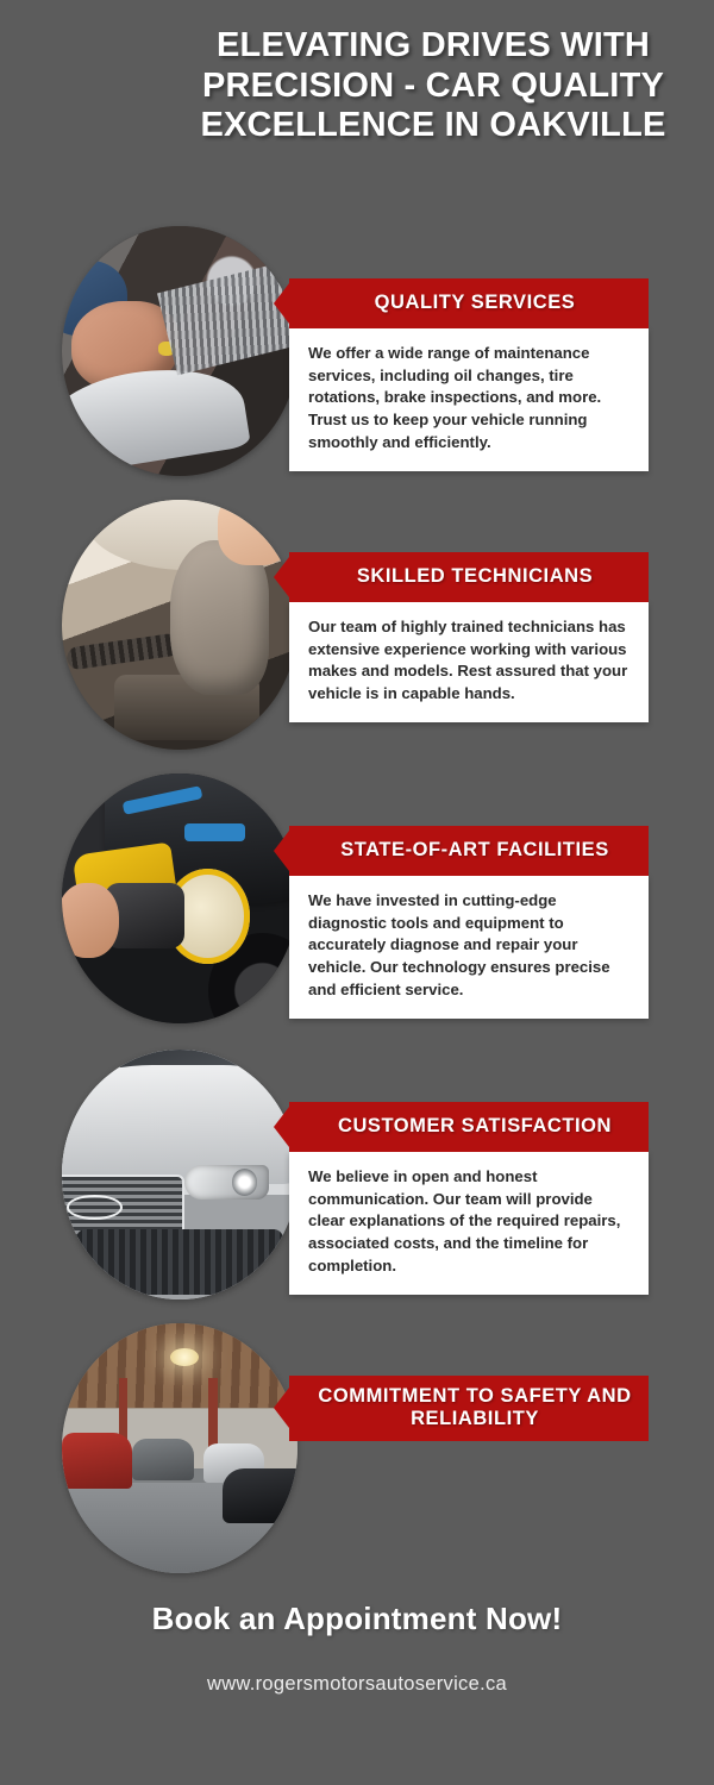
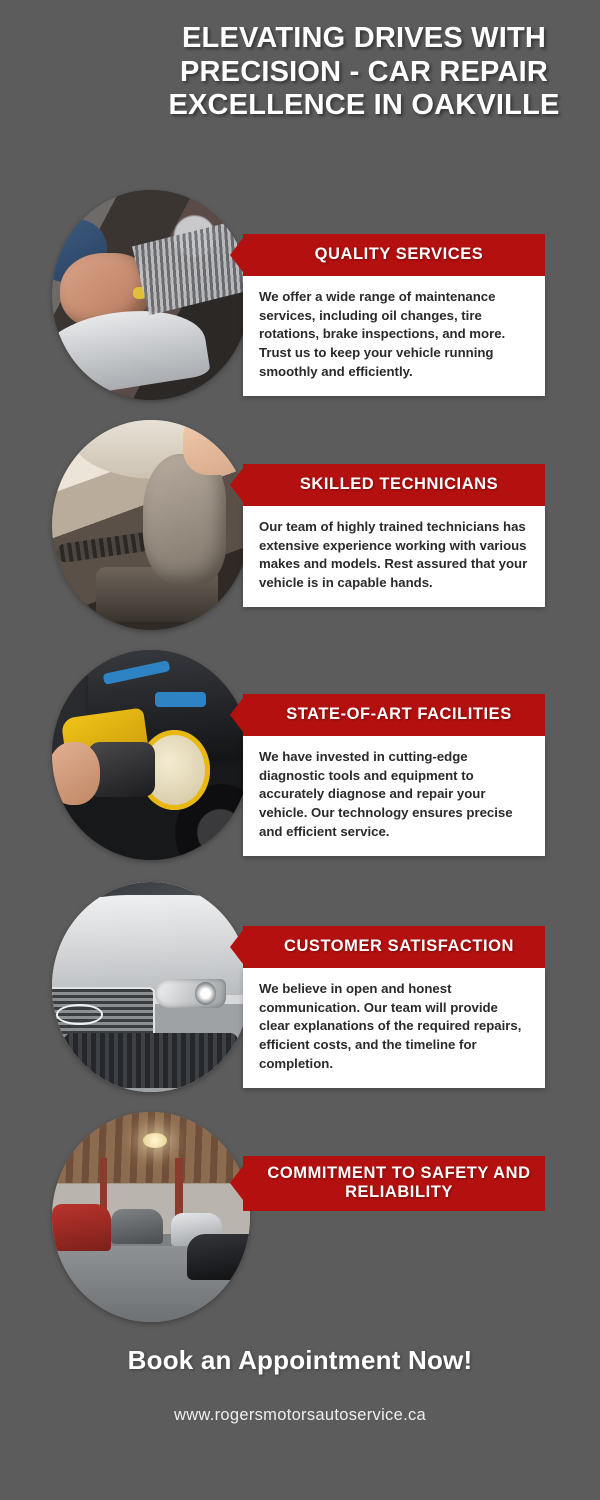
- ELEVATING DRIVES WITH PRECISION - CAR QUALITY EXCELLENCE IN OAKVILLE
+ ELEVATING DRIVES WITH PRECISION - CAR REPAIR EXCELLENCE IN OAKVILLE
  QUALITY SERVICES
  We offer a wide range of maintenance services, including oil changes, tire rotations, brake inspections, and more. Trust us to keep your vehicle running smoothly and efficiently.
  SKILLED TECHNICIANS
  Our team of highly trained technicians has extensive experience working with various makes and models. Rest assured that your vehicle is in capable hands.
  STATE-OF-ART FACILITIES
  We have invested in cutting-edge diagnostic tools and equipment to accurately diagnose and repair your vehicle. Our technology ensures precise and efficient service.
  CUSTOMER SATISFACTION
- We believe in open and honest communication. Our team will provide clear explanations of the required repairs, associated costs, and the timeline for completion.
+ We believe in open and honest communication. Our team will provide clear explanations of the required repairs, efficient costs, and the timeline for completion.
  COMMITMENT TO SAFETY AND RELIABILITY
  Book an Appointment Now!
  www.rogersmotorsautoservice.ca
